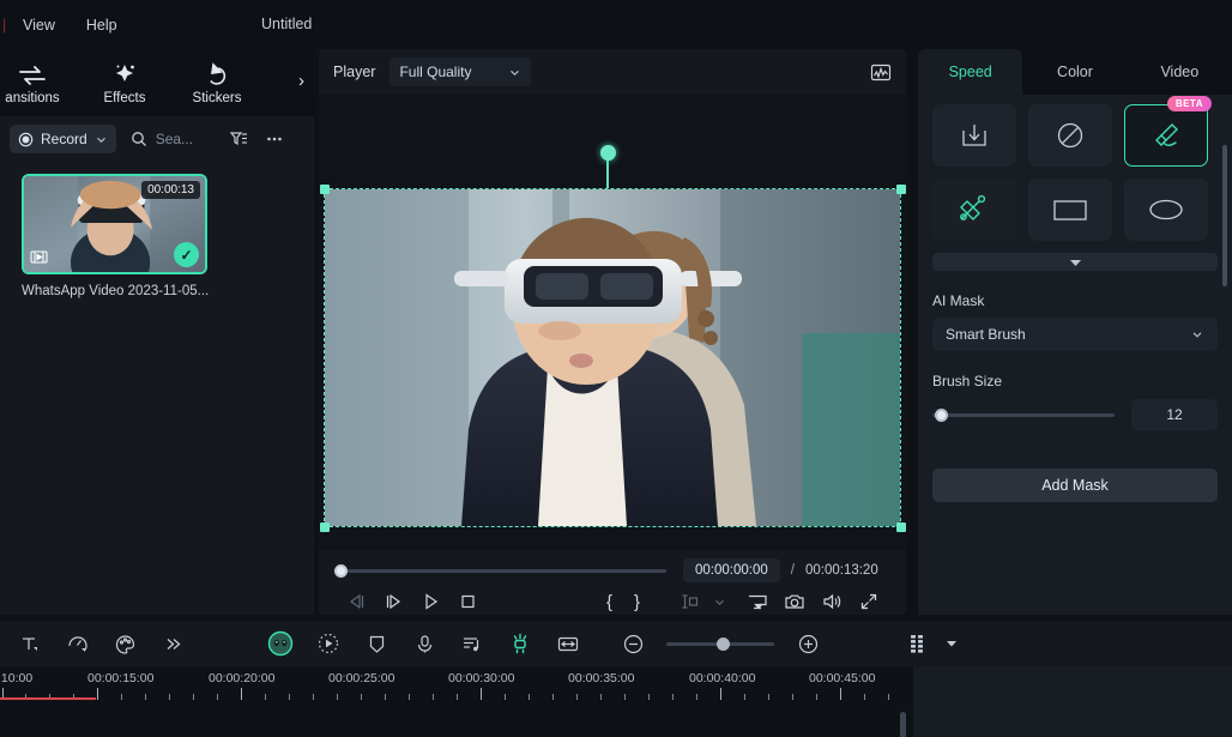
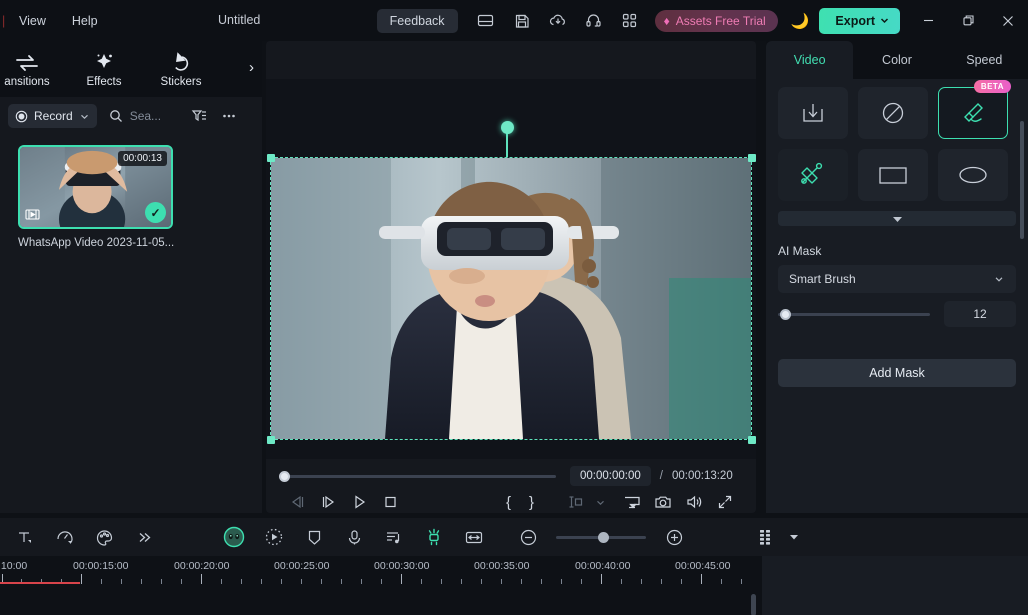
  |
  View
  Help
  Untitled
+ Feedback
+ ♦
+ Assets Free Trial
+ 🌙
+ Export
  ansitions
  Effects
  Stickers
  ›
  Record
  Sea...
  00:00:13
  ✓
  WhatsApp Video 2023-11-05...
- Player
- Full Quality
  00:00:00:00
  /
  00:00:13:20
  {
  }
- Speed
+ Video
  Color
- Video
+ Speed
  BETA
  AI Mask
  Smart Brush
- Brush Size
  12
  Add Mask
  10:00
  00:00:15:00
  00:00:20:00
  00:00:25:00
  00:00:30:00
  00:00:35:00
  00:00:40:00
  00:00:45:00
